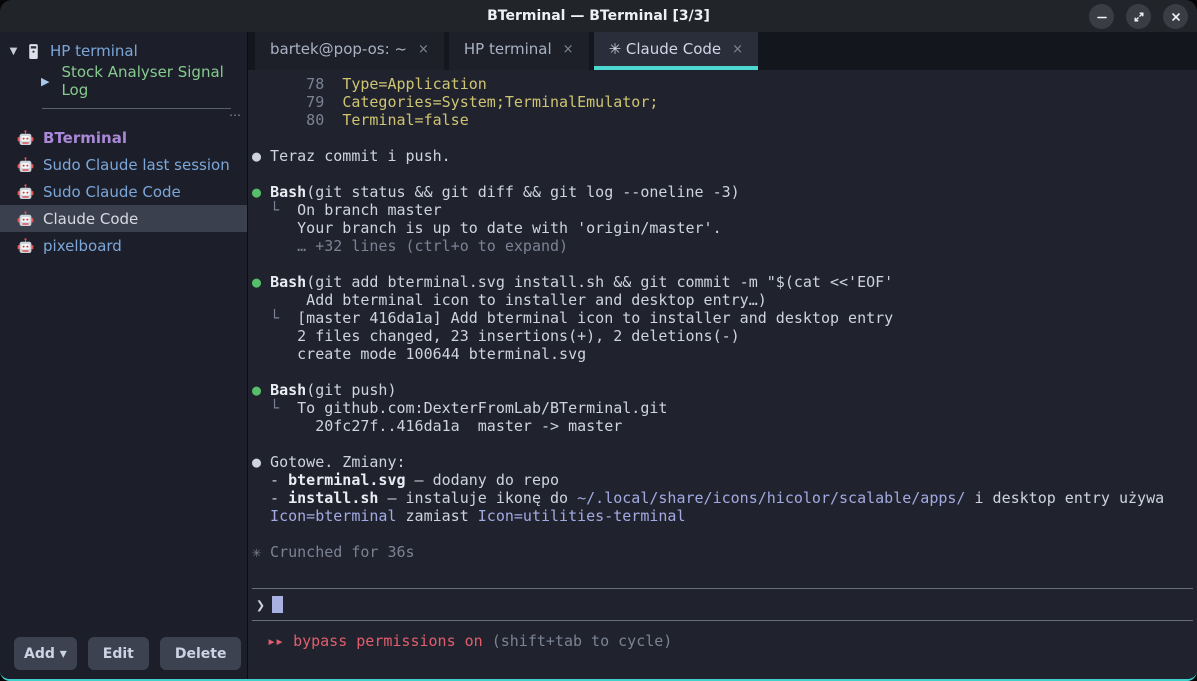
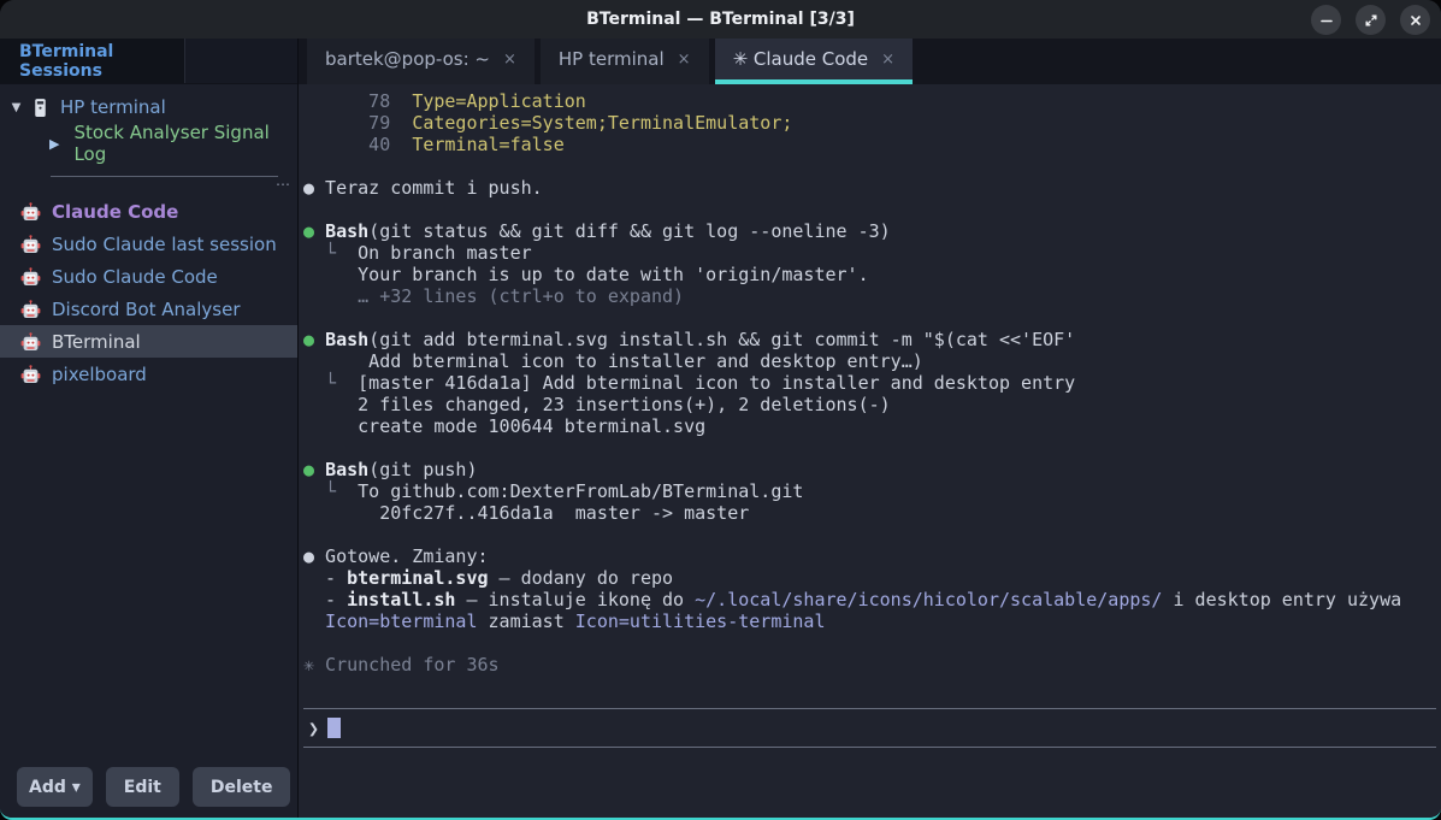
  BTerminal — BTerminal [3/3]
+ BTerminal Sessions
  ▼
  HP terminal
  ▶
  Stock Analyser Signal Log
  …
- BTerminal
+ Claude Code
  Sudo Claude last session
  Sudo Claude Code
+ Discord Bot Analyser
- Claude Code
+ BTerminal
  pixelboard
  Add ▾
  Edit
  Delete
  bartek@pop-os: ~
  ×
  HP terminal
  ×
  ✳ Claude Code
  ×
- 78 Type=Application 79 Categories=System;TerminalEmulator; 80 Terminal=false ● Teraz commit i push. ● Bash(git status && git diff && git log --oneline -3) └ On branch master Your branch is up to date with 'origin/master'. … +32 lines (ctrl+o to expand) ● Bash(git add bterminal.svg install.sh && git commit -m "$(cat <<'EOF' Add bterminal icon to installer and desktop entry…) └ [master 416da1a] Add bterminal icon to installer and desktop entry 2 files changed, 23 insertions(+), 2 deletions(-) create mode 100644 bterminal.svg ● Bash(git push) └ To github.com:DexterFromLab/BTerminal.git 20fc27f..416da1a master -> master ● Gotowe. Zmiany: - bterminal.svg — dodany do repo - install.sh — instaluje ikonę do ~/.local/share/icons/hicolor/scalable/apps/ i desktop entry używa Icon=bterminal zamiast Icon=utilities-terminal ✳ Crunched for 36s
+ 78 Type=Application 79 Categories=System;TerminalEmulator; 40 Terminal=false ● Teraz commit i push. ● Bash(git status && git diff && git log --oneline -3) └ On branch master Your branch is up to date with 'origin/master'. … +32 lines (ctrl+o to expand) ● Bash(git add bterminal.svg install.sh && git commit -m "$(cat <<'EOF' Add bterminal icon to installer and desktop entry…) └ [master 416da1a] Add bterminal icon to installer and desktop entry 2 files changed, 23 insertions(+), 2 deletions(-) create mode 100644 bterminal.svg ● Bash(git push) └ To github.com:DexterFromLab/BTerminal.git 20fc27f..416da1a master -> master ● Gotowe. Zmiany: - bterminal.svg — dodany do repo - install.sh — instaluje ikonę do ~/.local/share/icons/hicolor/scalable/apps/ i desktop entry używa Icon=bterminal zamiast Icon=utilities-terminal ✳ Crunched for 36s
  ❯
- ▸▸ bypass permissions on (shift+tab to cycle)
